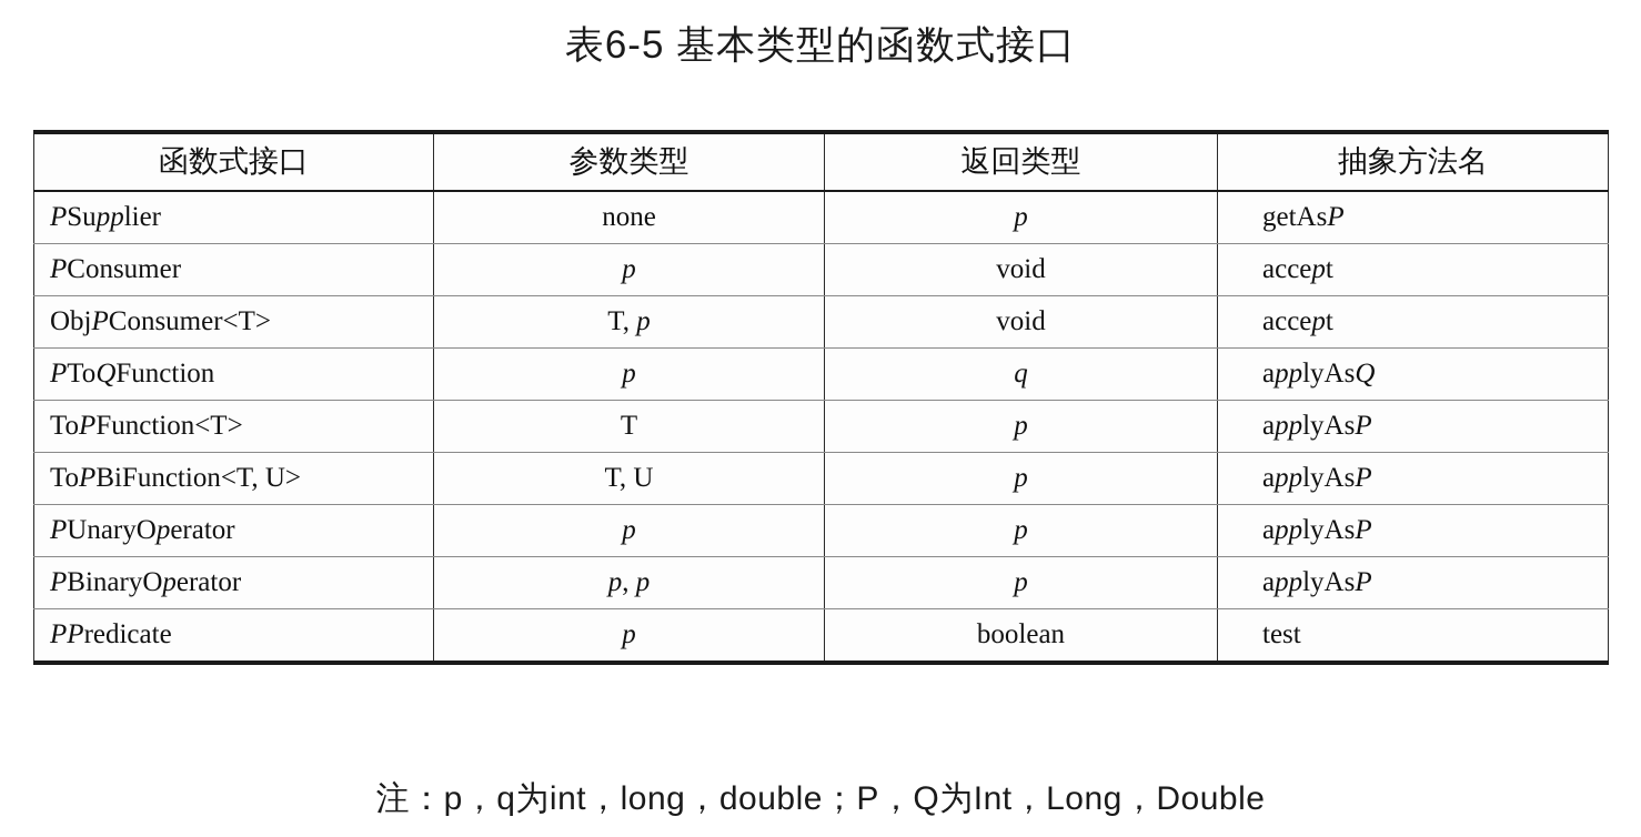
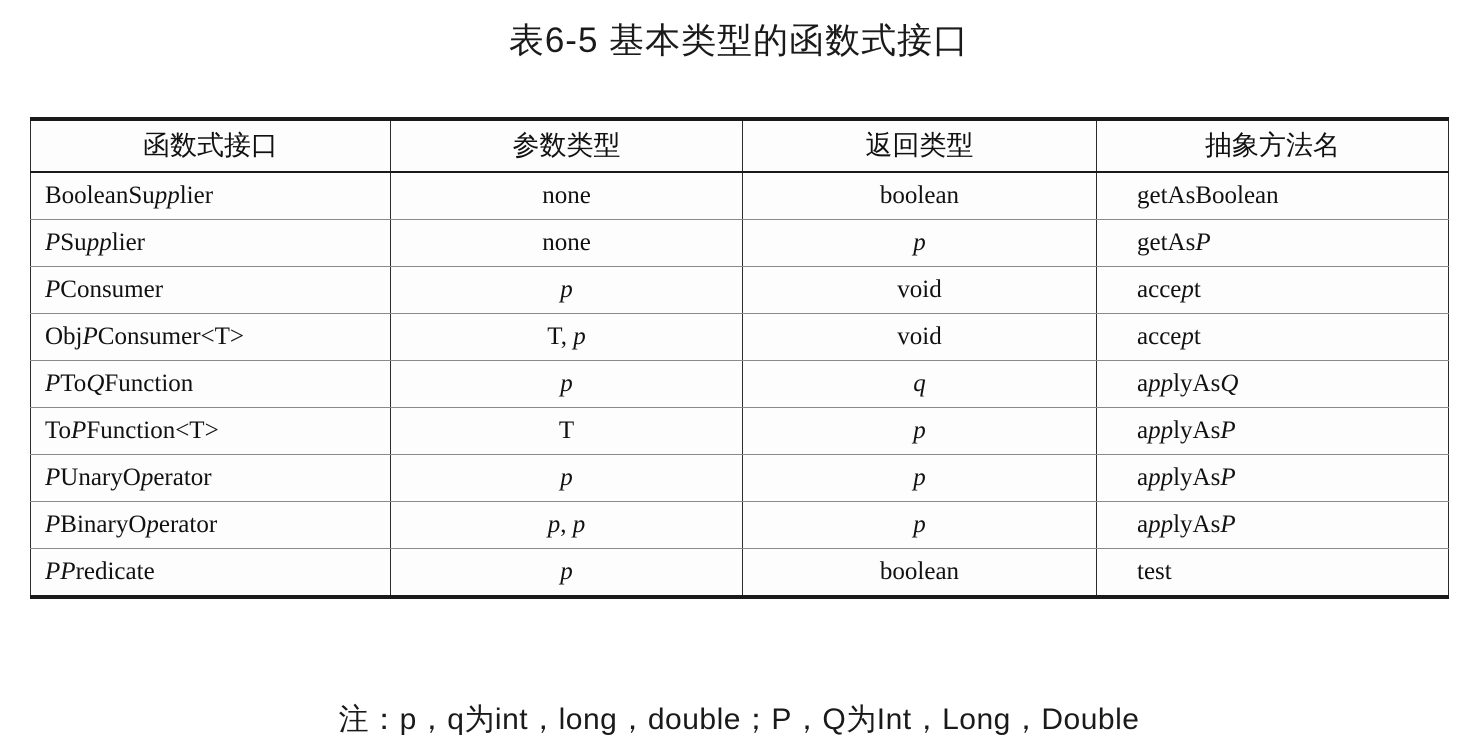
  表6-5 基本类型的函数式接口
  函数式接口	参数类型	返回类型	抽象方法名
+ BooleanSupplier	none	boolean	getAsBoolean
  PSupplier	none	p	getAsP
  PConsumer	p	void	accept
  ObjPConsumer<T>	T, p	void	accept
  PToQFunction	p	q	applyAsQ
  ToPFunction<T>	T	p	applyAsP
- ToPBiFunction<T, U>	T, U	p	applyAsP
  PUnaryOperator	p	p	applyAsP
  PBinaryOperator	p, p	p	applyAsP
  PPredicate	p	boolean	test
  注：p，q为int，long，double；P，Q为Int，Long，Double
